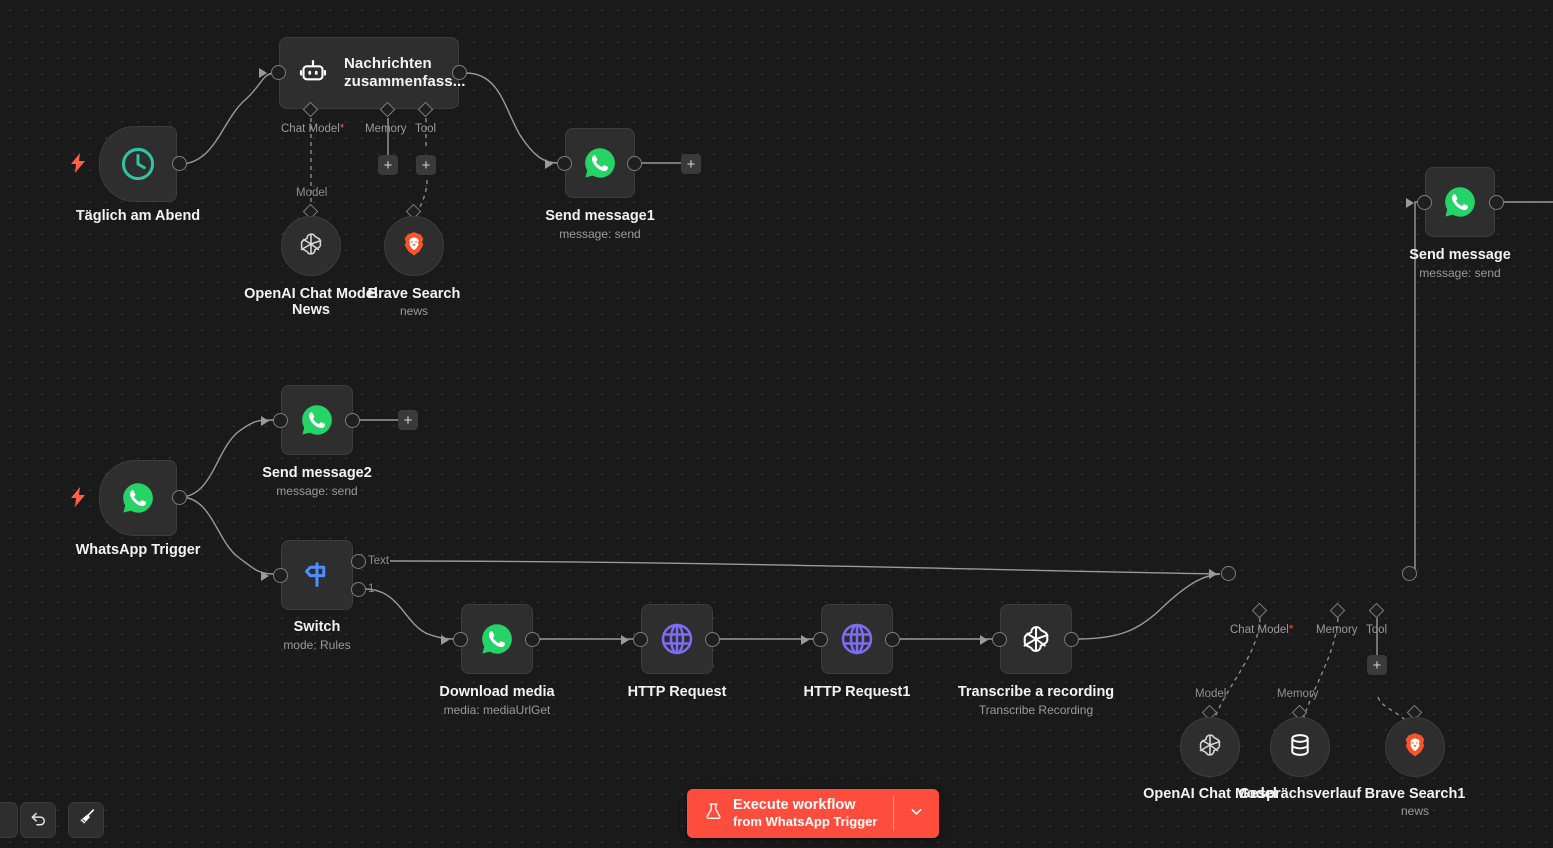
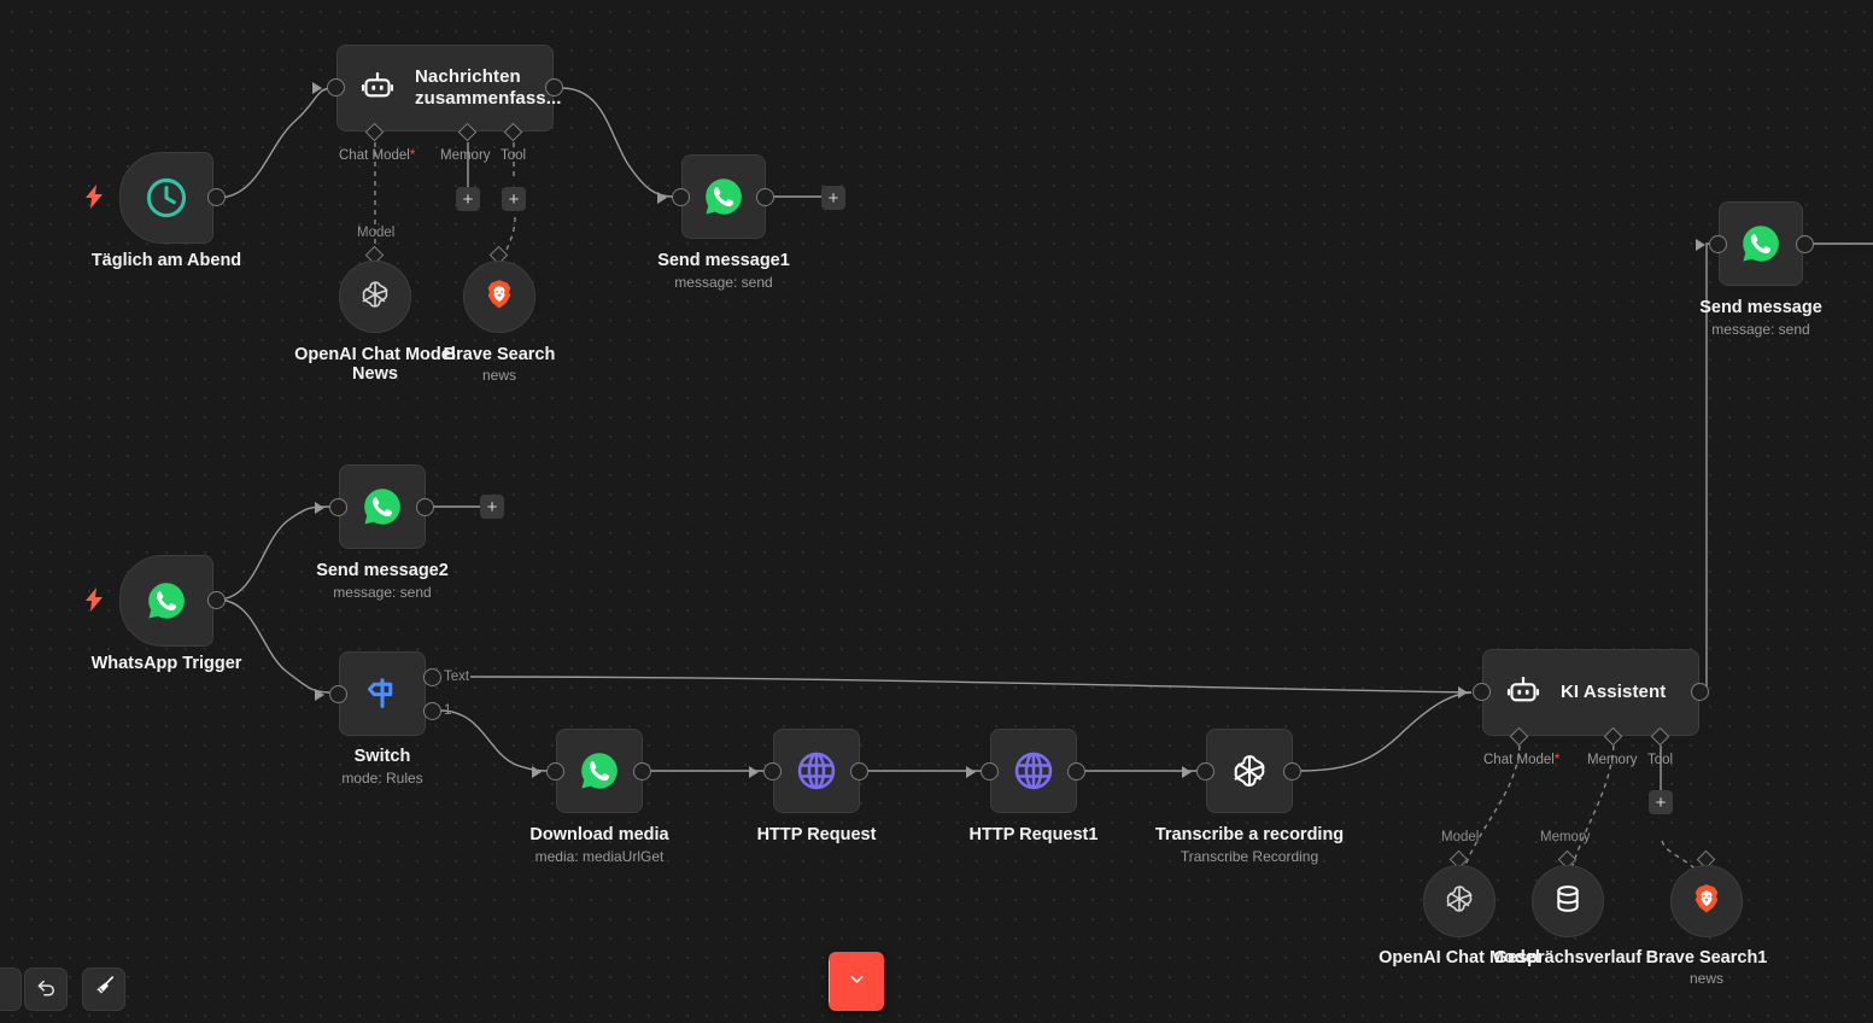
  Täglich am Abend
  Nachrichten zusammenfass...
  Chat Model*
  Memory
  Tool
  +
  +
  Model
  OpenAI Chat Model News
  Brave Search
  news
  +
  Send message1
  message: send
  Send message
  message: send
  WhatsApp Trigger
  +
  Send message2
  message: send
  Text
  1
  Switch
  mode: Rules
  Download media
  media: mediaUrlGet
  HTTP Request
  HTTP Request1
  Transcribe a recording
  Transcribe Recording
+ KI Assistent
  Chat Model*
  Memory
  Tool
  +
  Model
  Memory
  OpenAI Chat Model
  Gesprächsverlauf
  Brave Search1
  news
- Execute workflow
- from WhatsApp Trigger
